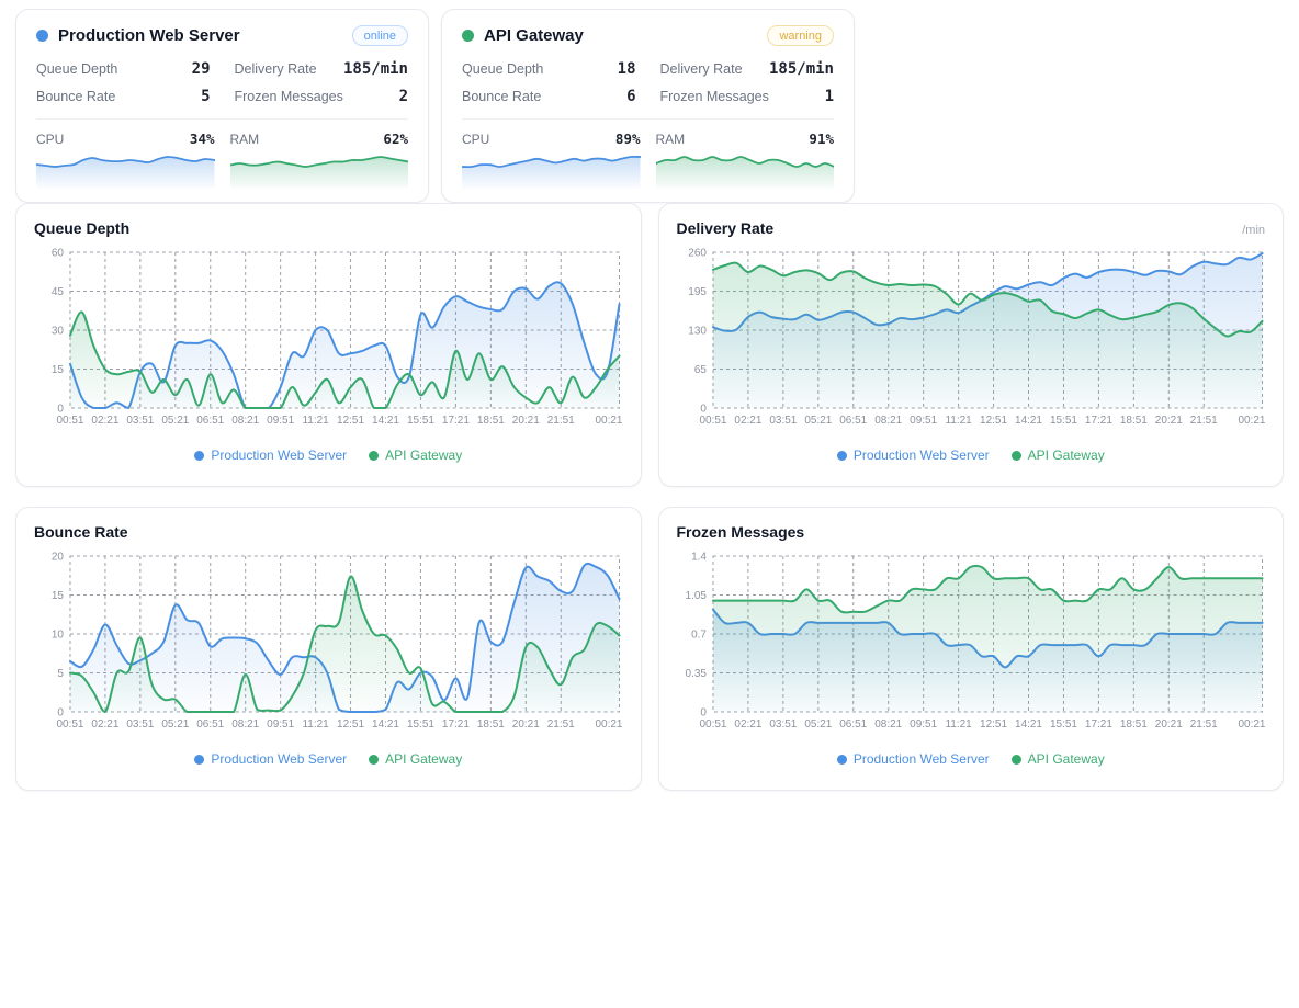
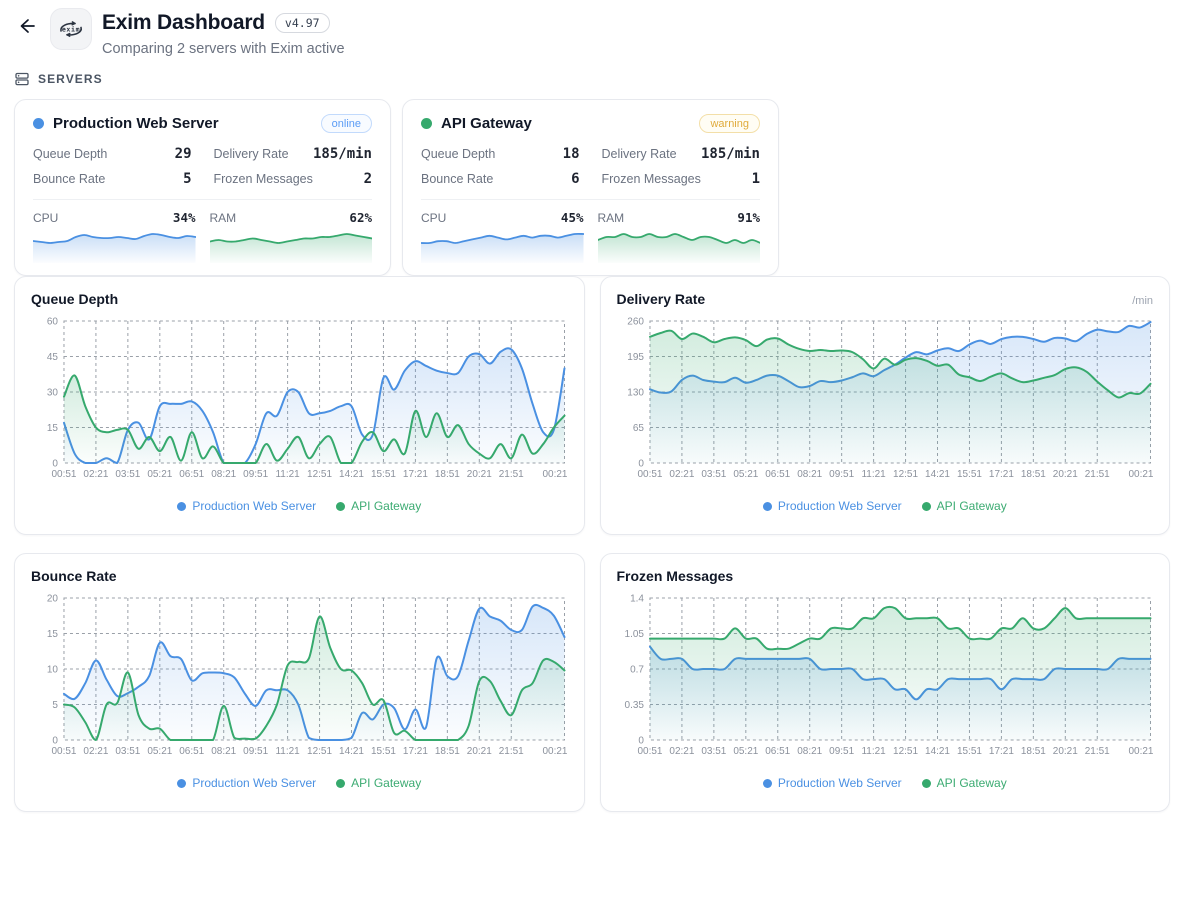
+ exim
+ Exim Dashboard
+ v4.97
+ Comparing 2 servers with Exim active
+ SERVERS
  Production Web Server
  online
  Queue Depth
  29
  Delivery Rate
  185/min
  Bounce Rate
  5
  Frozen Messages
  2
  CPU
  34%
  RAM
  62%
  API Gateway
  warning
  Queue Depth
  18
  Delivery Rate
  185/min
  Bounce Rate
  6
  Frozen Messages
  1
  CPU
- 89%
+ 45%
  RAM
  91%
  Queue Depth
  60
  45
  30
  15
  0
  00:51
  02:21
  03:51
  05:21
  06:51
  08:21
  09:51
  11:21
  12:51
  14:21
  15:51
  17:21
  18:51
  20:21
  21:51
  00:21
  Production Web Server
  API Gateway
  Delivery Rate
  /min
  260
  195
  130
  65
  0
  00:51
  02:21
  03:51
  05:21
  06:51
  08:21
  09:51
  11:21
  12:51
  14:21
  15:51
  17:21
  18:51
  20:21
  21:51
  00:21
  Production Web Server
  API Gateway
  Bounce Rate
  20
  15
  10
  5
  0
  00:51
  02:21
  03:51
  05:21
  06:51
  08:21
  09:51
  11:21
  12:51
  14:21
  15:51
  17:21
  18:51
  20:21
  21:51
  00:21
  Production Web Server
  API Gateway
  Frozen Messages
  1.4
  1.05
  0.7
  0.35
  0
  00:51
  02:21
  03:51
  05:21
  06:51
  08:21
  09:51
  11:21
  12:51
  14:21
  15:51
  17:21
  18:51
  20:21
  21:51
  00:21
  Production Web Server
  API Gateway
